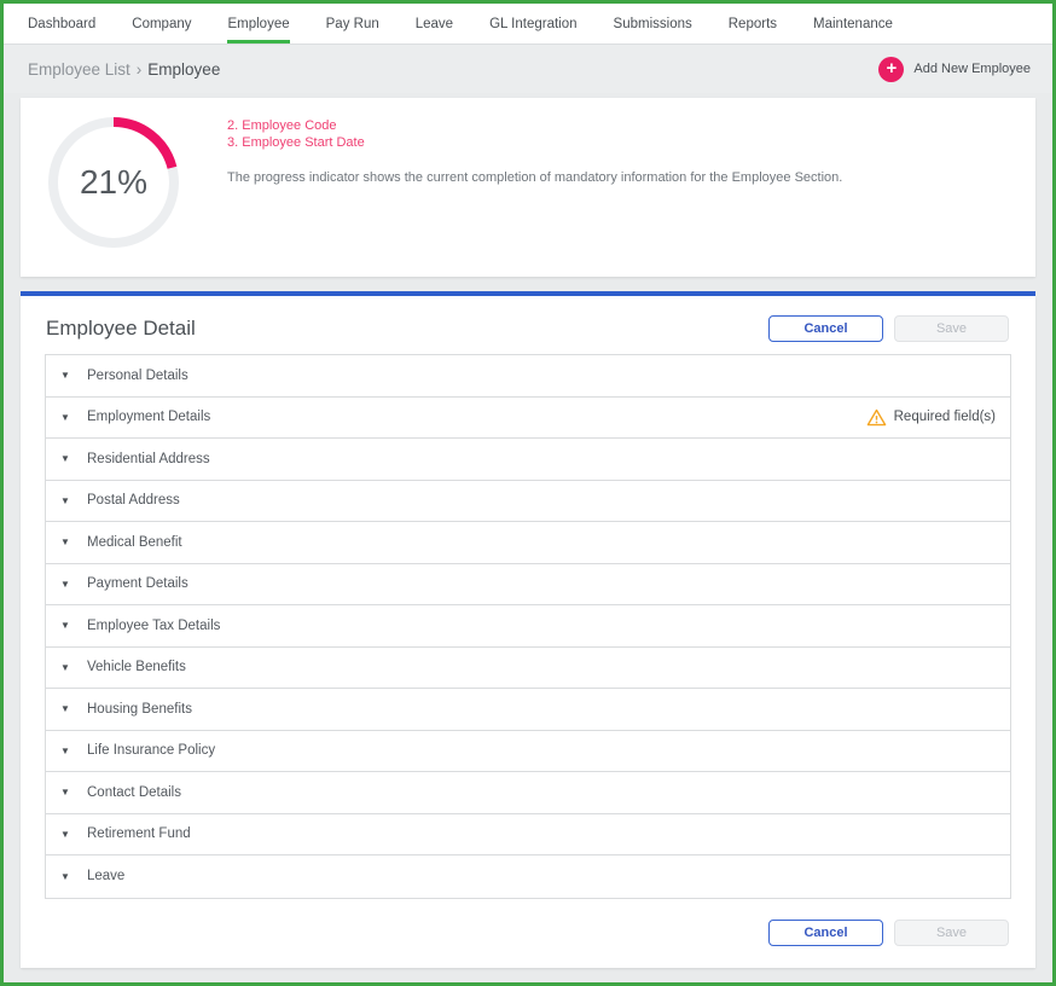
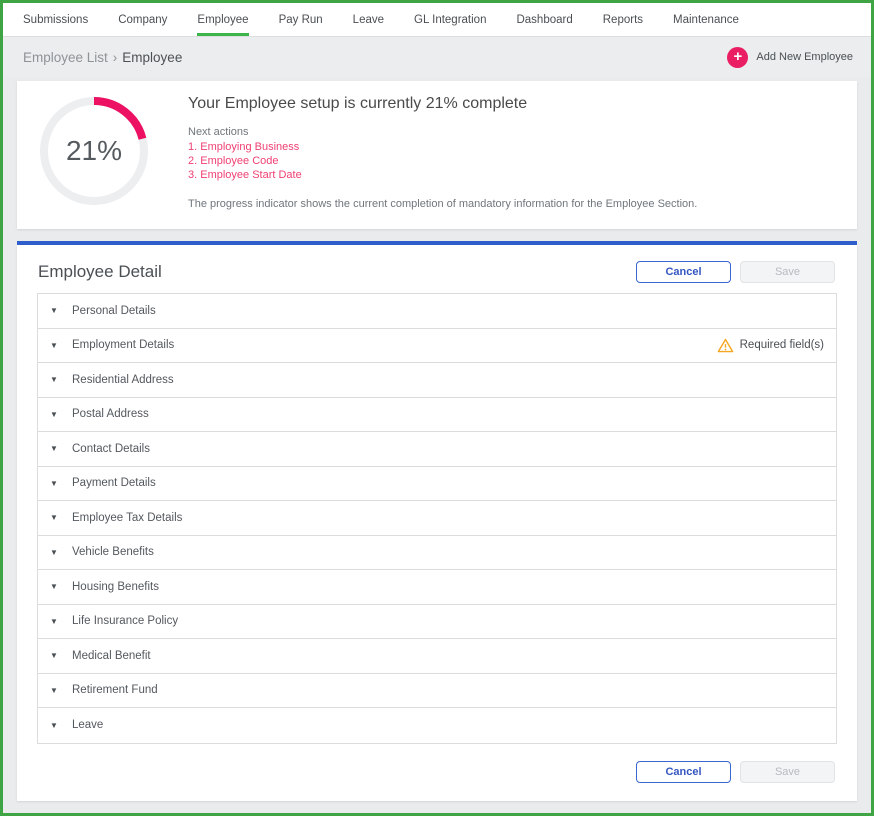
- Dashboard
+ Submissions
  Company
  Employee
  Pay Run
  Leave
  GL Integration
- Submissions
+ Dashboard
  Reports
  Maintenance
  Employee List › Employee
  +
  Add New Employee
  21%
+ Your Employee setup is currently 21% complete
+ Next actions
+ 1. Employing Business
  2. Employee Code
  3. Employee Start Date
  The progress indicator shows the current completion of mandatory information for the Employee Section.
  Employee Detail
  Cancel
  Save
  ▼
  Personal Details
  ▼
  Employment Details
  Required field(s)
  ▼
  Residential Address
  ▼
  Postal Address
  ▼
- Medical Benefit
+ Contact Details
  ▼
  Payment Details
  ▼
  Employee Tax Details
  ▼
  Vehicle Benefits
  ▼
  Housing Benefits
  ▼
  Life Insurance Policy
  ▼
- Contact Details
+ Medical Benefit
  ▼
  Retirement Fund
  ▼
  Leave
  Cancel
  Save
